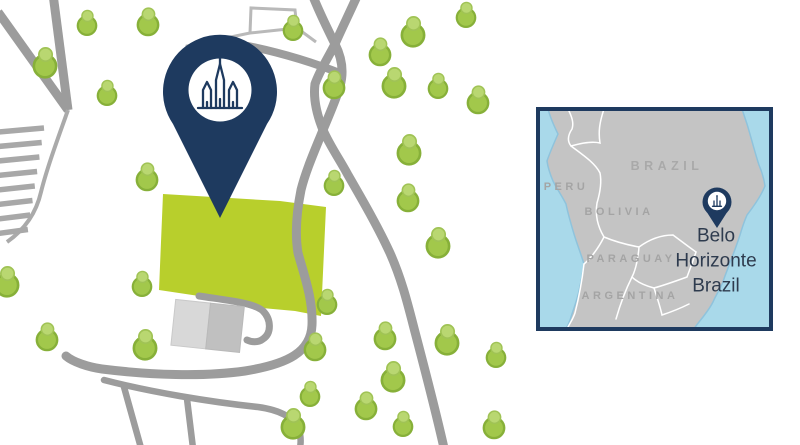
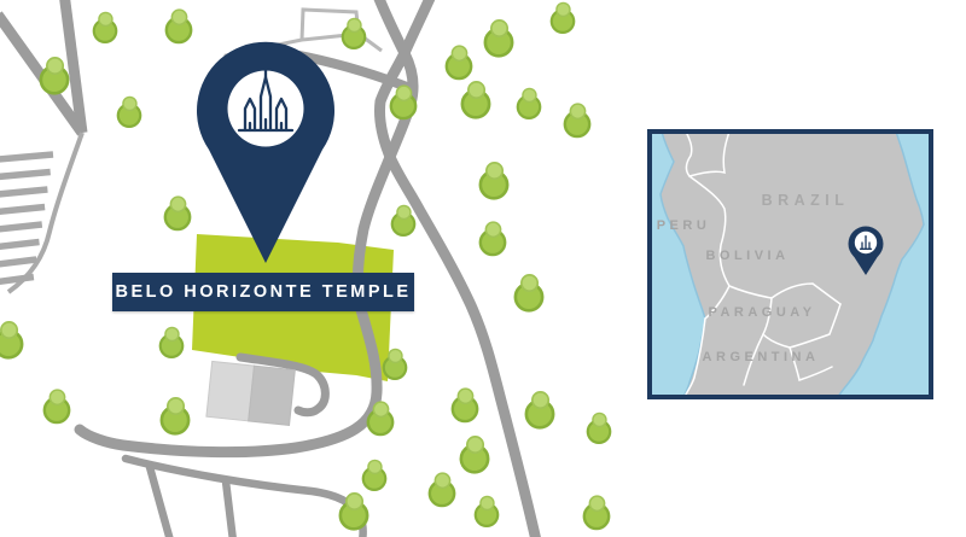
+ BELO HORIZONTE TEMPLE
  BRAZIL
  PERU
  BOLIVIA
  PARAGUAY
  ARGENTINA
- Belo
- Horizonte
- Brazil
